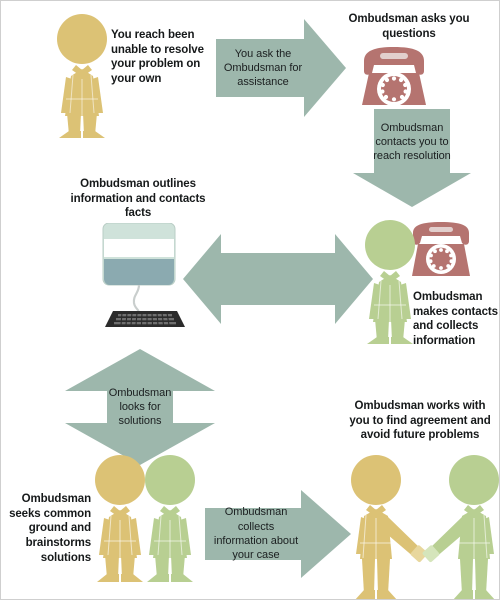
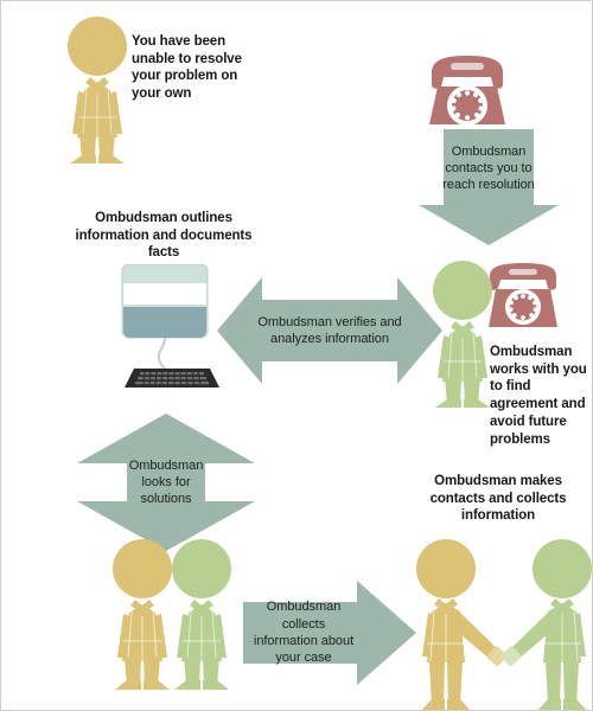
- You reach been unable to resolve your problem on your own
+ You have been unable to resolve your problem on your own
- You ask the Ombudsman for assistance
- Ombudsman asks you questions
  Ombudsman contacts you to reach resolution
- Ombudsman outlines information and contacts facts
+ Ombudsman outlines information and documents facts
+ Ombudsman verifies and analyzes information
- Ombudsman makes contacts and collects information
+ Ombudsman works with you to find agreement and avoid future problems
  Ombudsman looks for solutions
- Ombudsman seeks common ground and brainstorms solutions
  Ombudsman collects information about your case
- Ombudsman works with you to find agreement and avoid future problems
+ Ombudsman makes contacts and collects information
